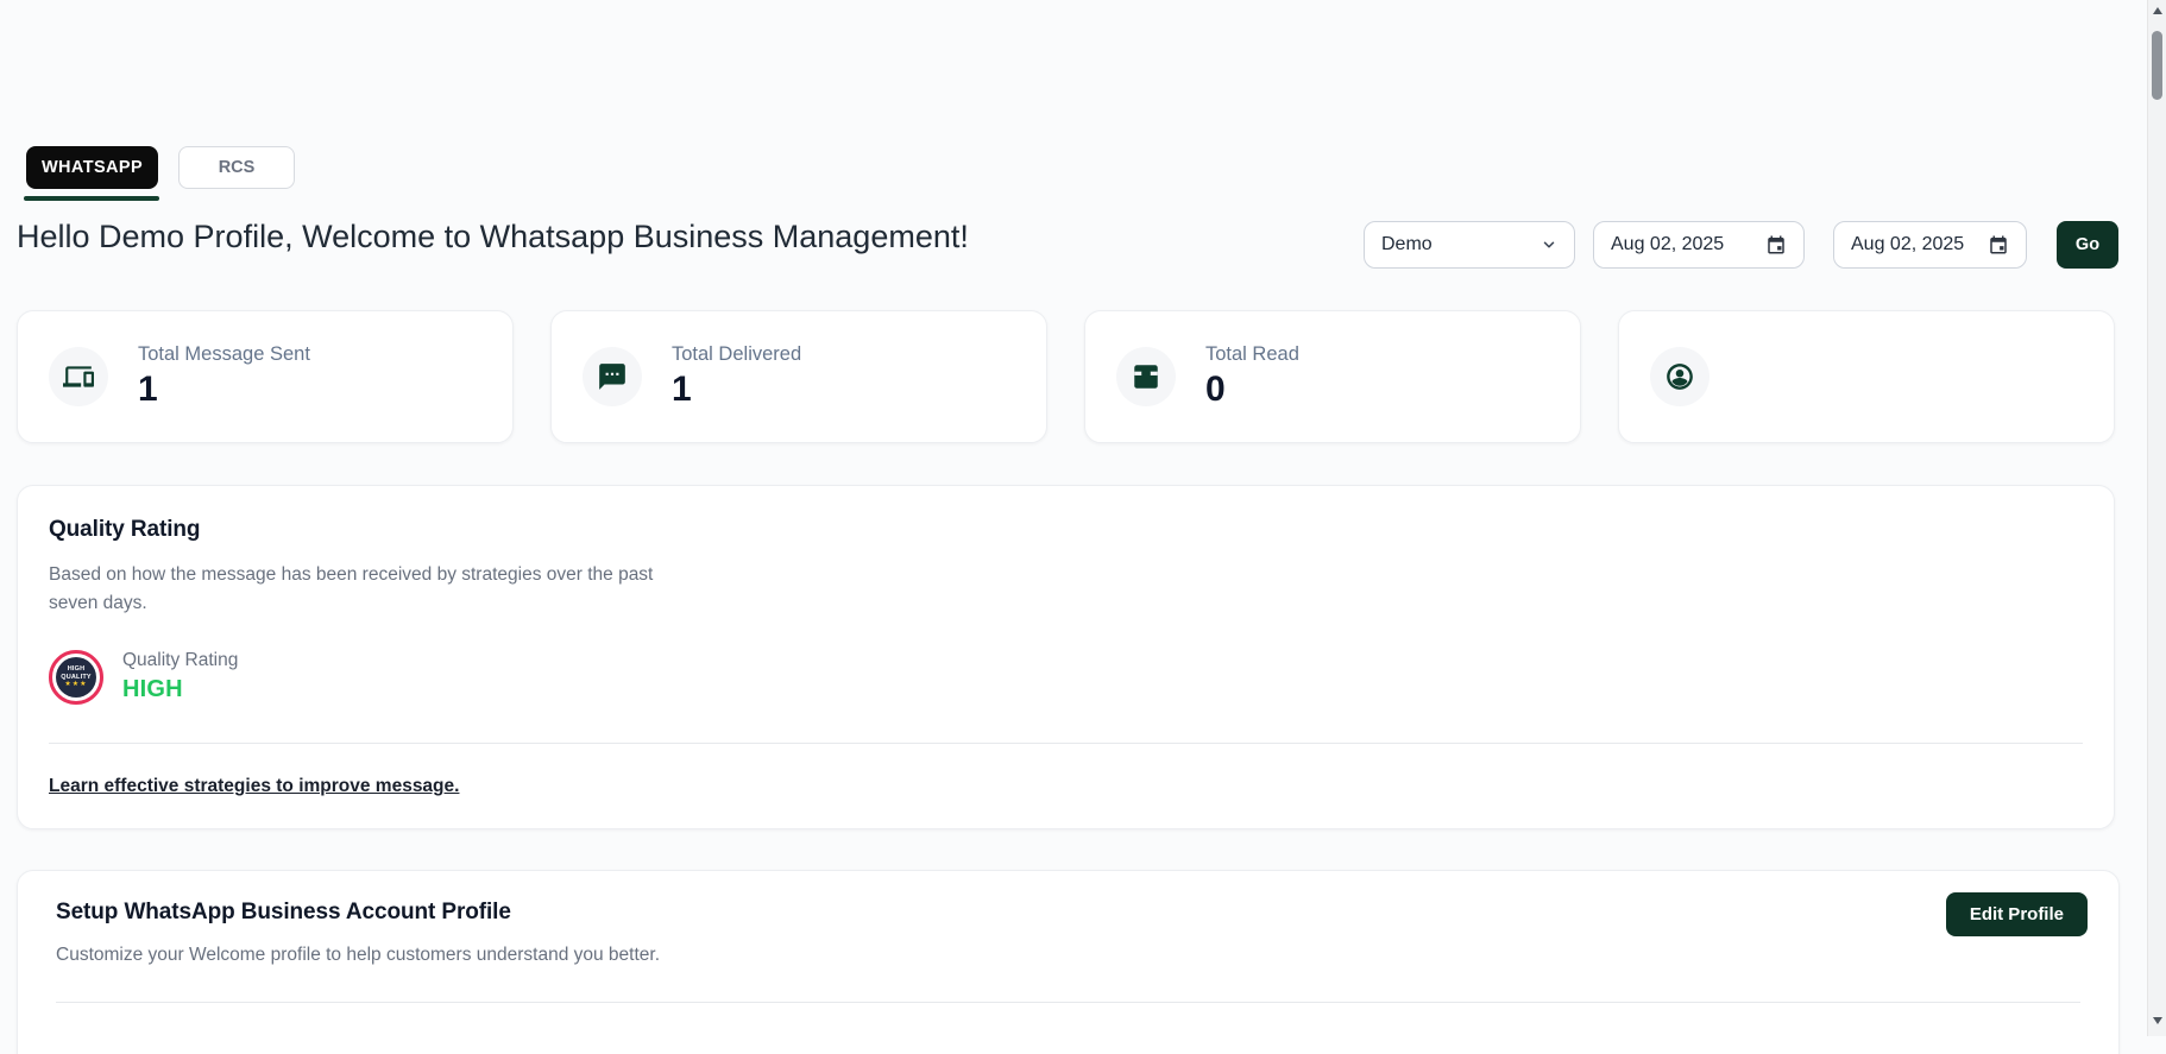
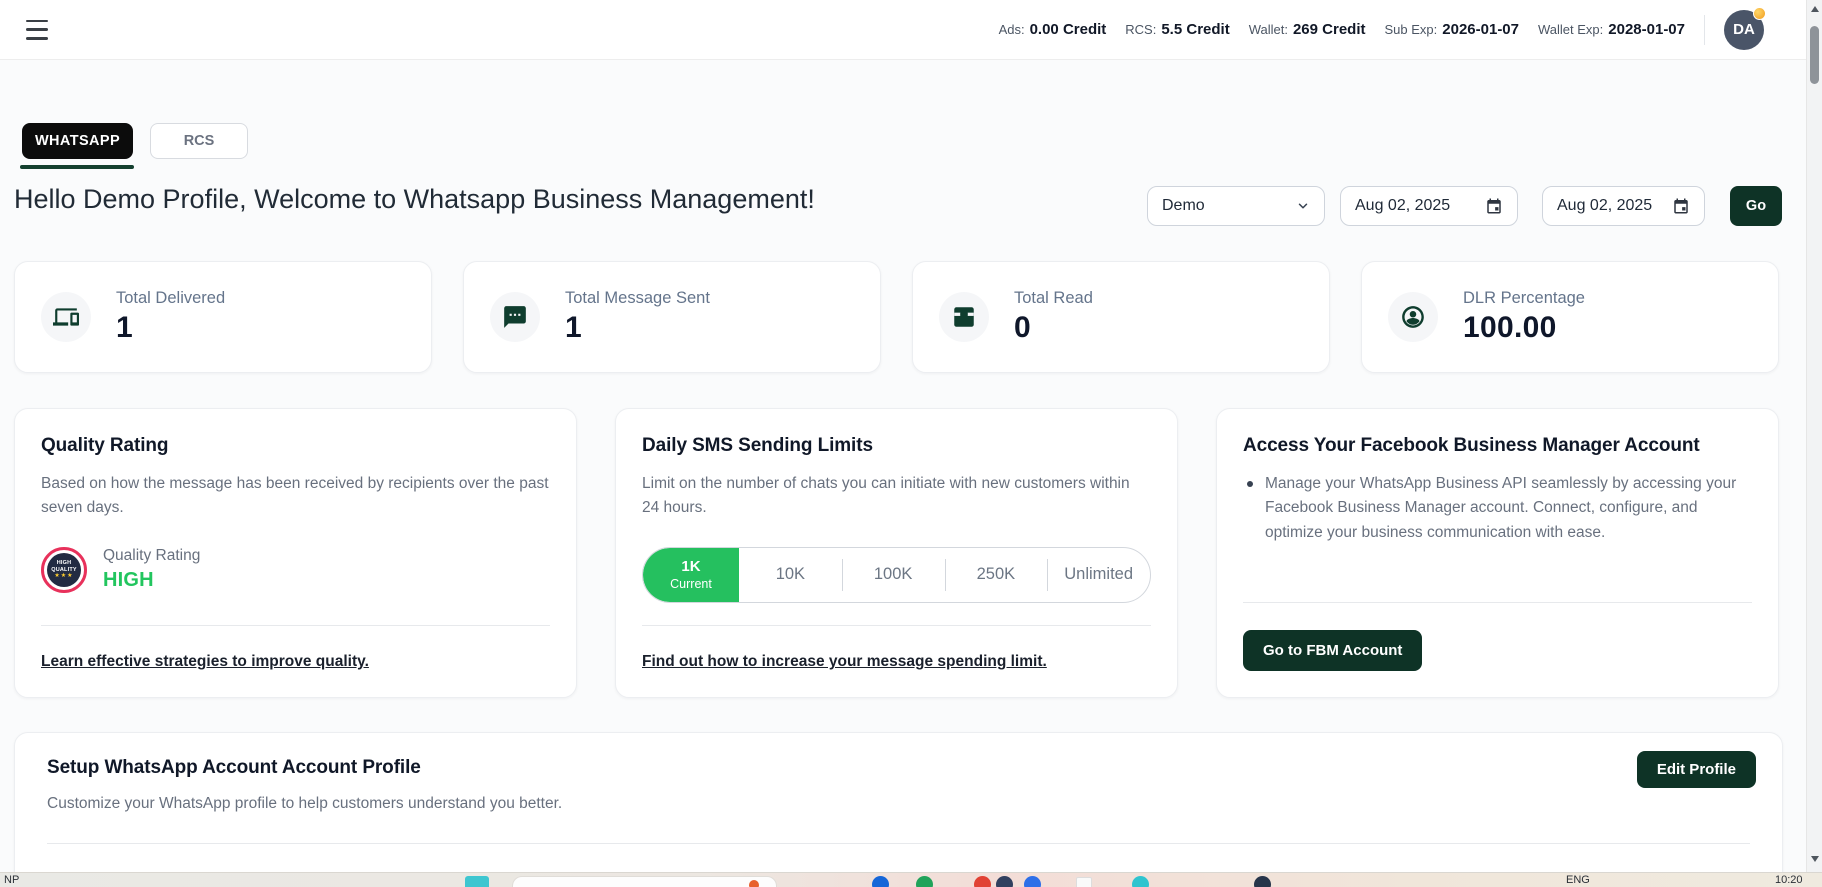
+ Ads:
+ 0.00 Credit
+ RCS:
+ 5.5 Credit
+ Wallet:
+ 269 Credit
+ Sub Exp:
+ 2026-01-07
+ Wallet Exp:
+ 2028-01-07
+ DA
  WHATSAPP
  RCS
  Hello Demo Profile, Welcome to Whatsapp Business Management!
  Demo
  Aug 02, 2025
  Aug 02, 2025
  Go
- Total Message Sent
+ Total Delivered
  1
- Total Delivered
+ Total Message Sent
  1
  Total Read
  0
+ DLR Percentage
+ 100.00
  Quality Rating
- Based on how the message has been received by strategies over the past seven days.
+ Based on how the message has been received by recipients over the past seven days.
  Quality Rating
  HIGH
- Learn effective strategies to improve message.
+ Learn effective strategies to improve quality.
+ Daily SMS Sending Limits
+ Limit on the number of chats you can initiate with new customers within 24 hours.
+ 1K
+ Current
+ 10K
+ 100K
+ 250K
+ Unlimited
+ Find out how to increase your message spending limit.
+ Access Your Facebook Business Manager Account
+ Manage your WhatsApp Business API seamlessly by accessing your Facebook Business Manager account. Connect, configure, and optimize your business communication with ease.
+ Go to FBM Account
- Setup WhatsApp Business Account Profile
+ Setup WhatsApp Account Account Profile
- Customize your Welcome profile to help customers understand you better.
+ Customize your WhatsApp profile to help customers understand you better.
  Edit Profile
+ NP
+ ENG
+ 10:20
